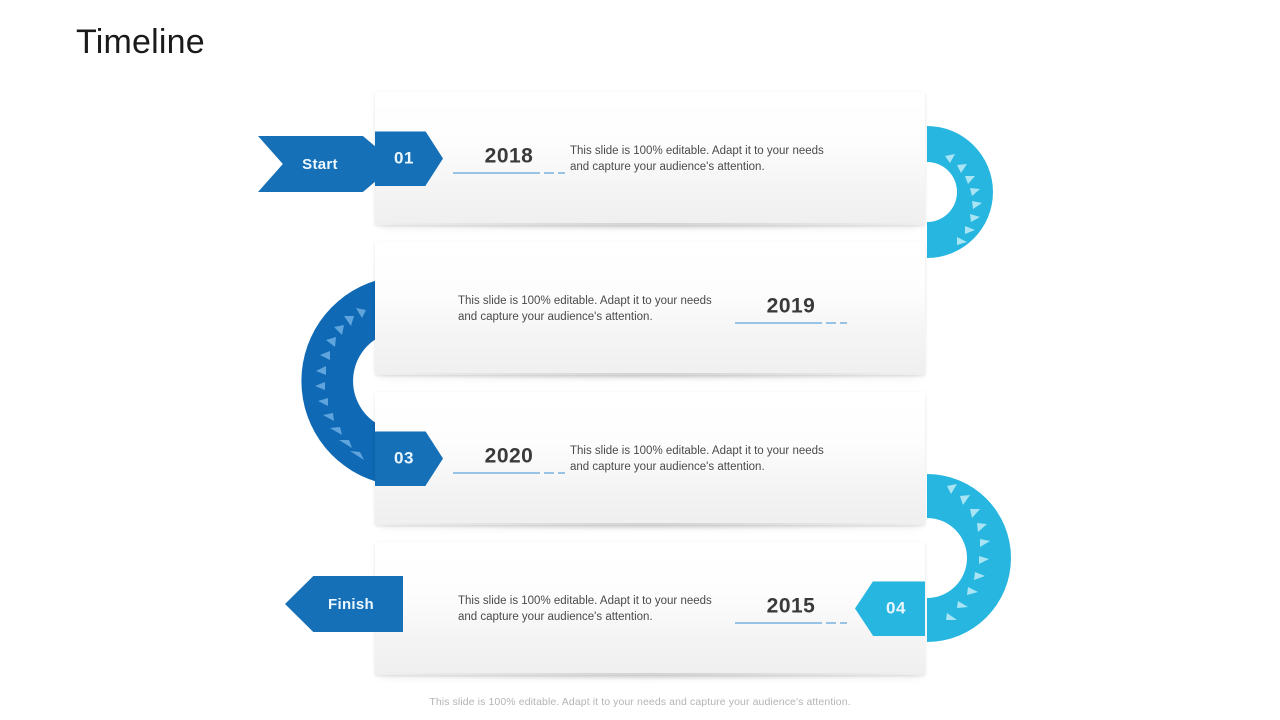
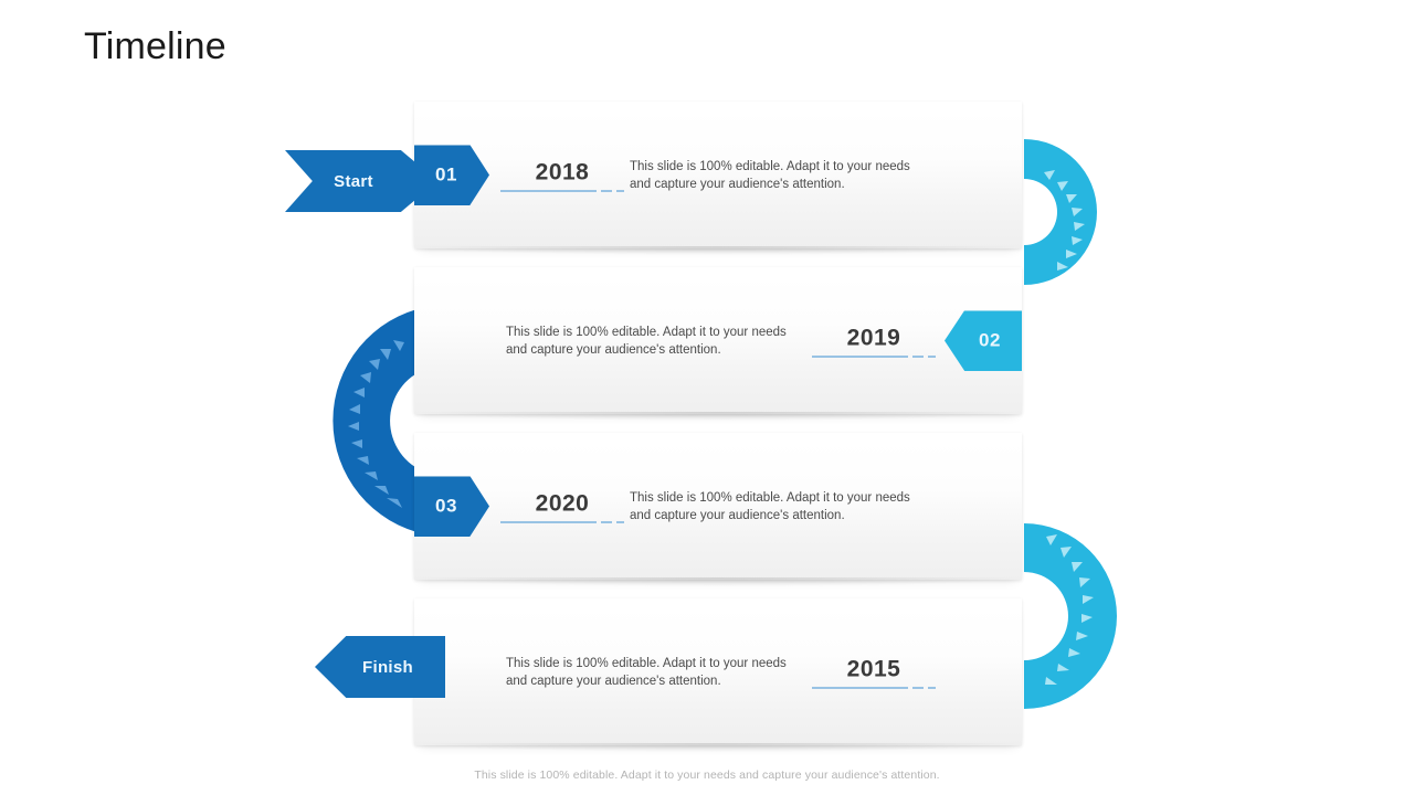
  Timeline
  01
  2018
  This slide is 100% editable. Adapt it to your needs and capture your audience's attention.
+ 02
  2019
  This slide is 100% editable. Adapt it to your needs and capture your audience's attention.
  03
  2020
  This slide is 100% editable. Adapt it to your needs and capture your audience's attention.
- 04
  2015
  This slide is 100% editable. Adapt it to your needs and capture your audience's attention.
  Start
  Finish
  This slide is 100% editable. Adapt it to your needs and capture your audience's attention.
